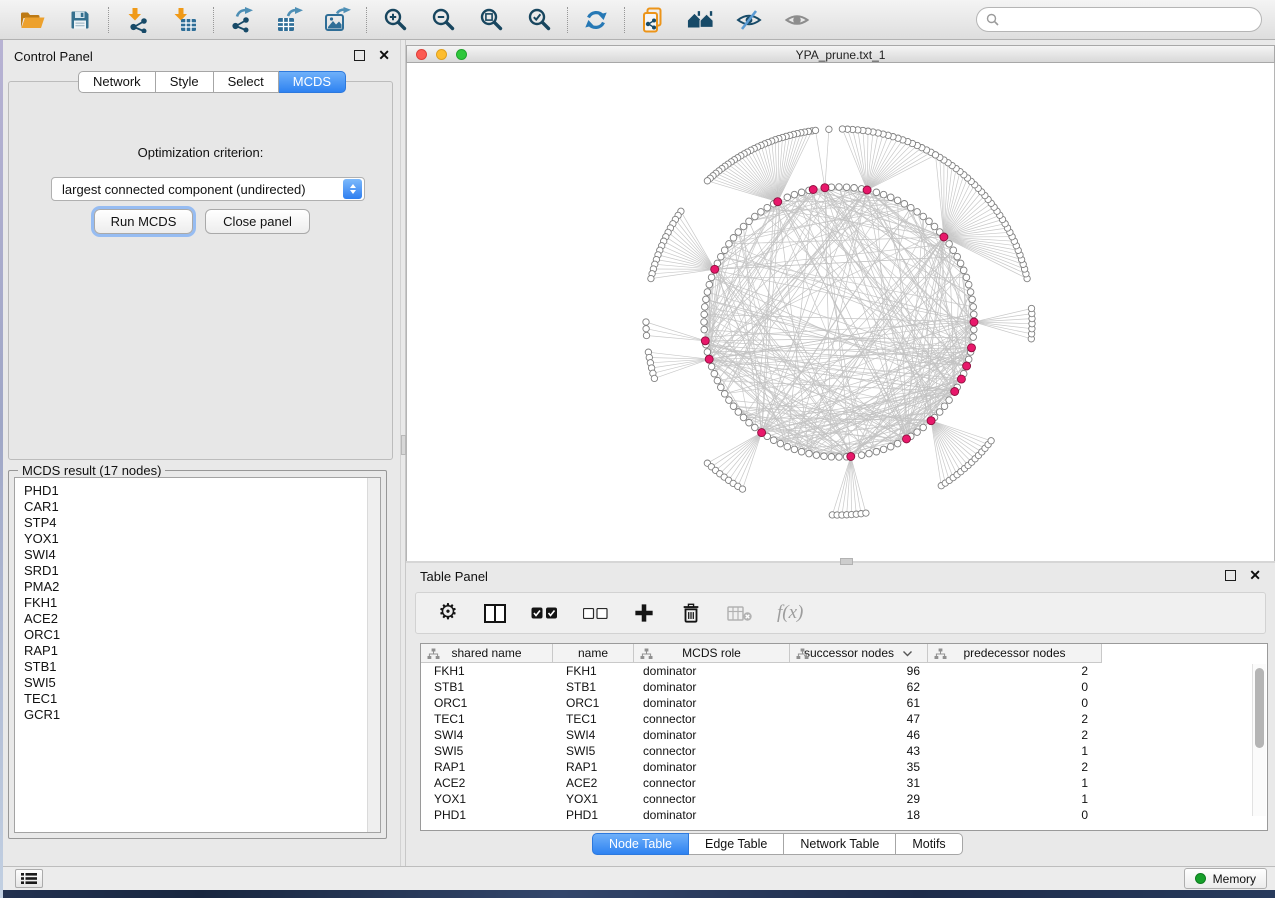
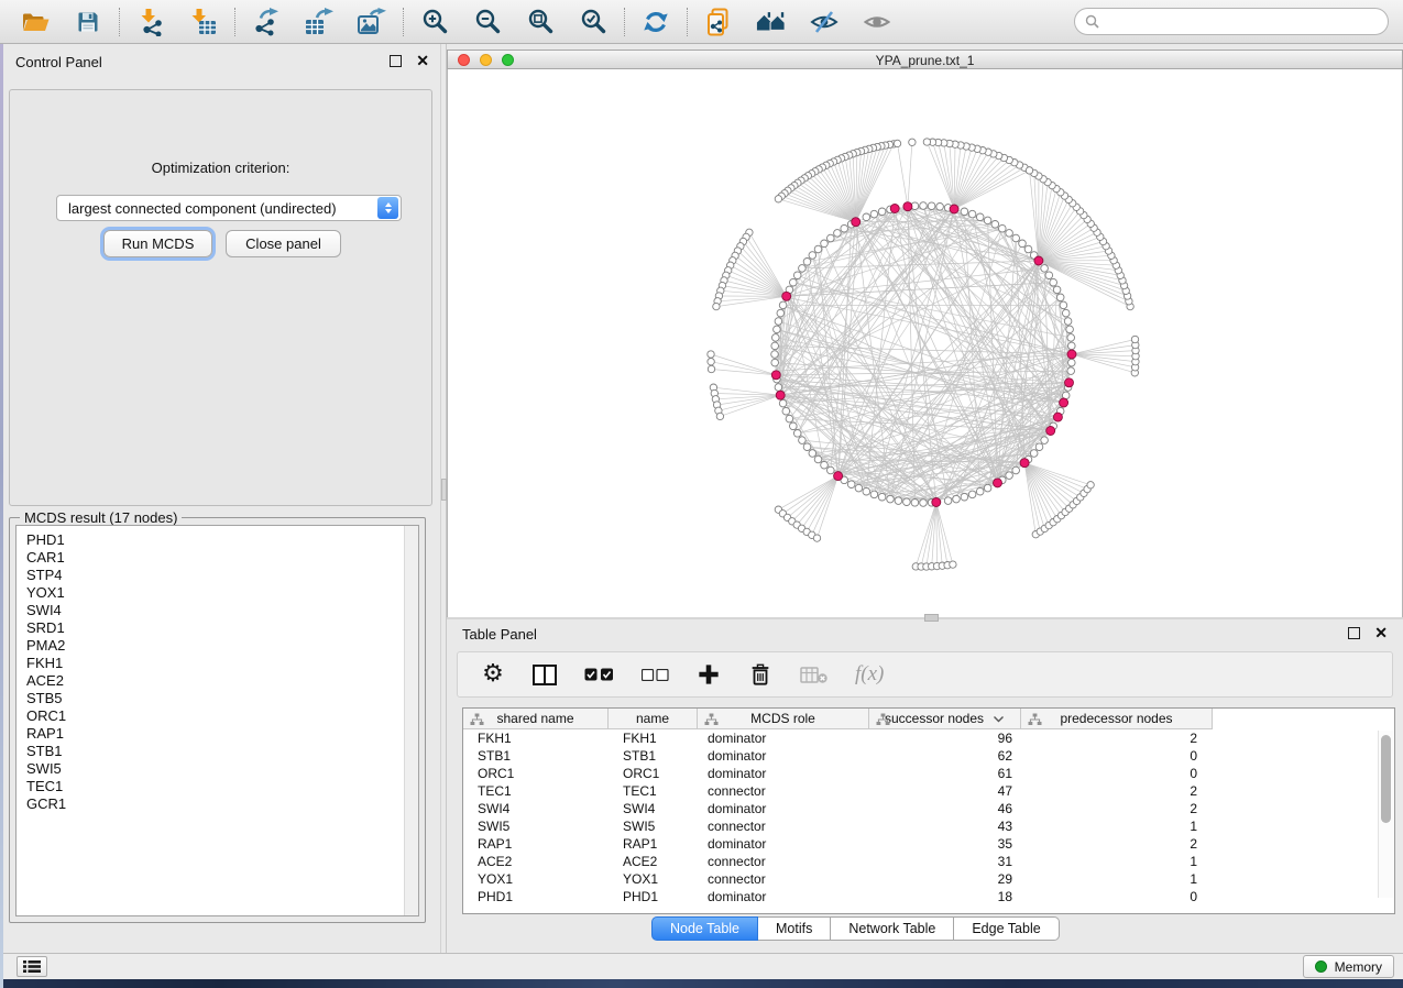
  Control Panel
  ✕
- Network
- Style
- Select
- MCDS
  Optimization criterion:
  largest connected component (undirected)
  Run MCDS
  Close panel
  MCDS result (17 nodes)
  PHD1
  CAR1
  STP4
  YOX1
  SWI4
  SRD1
  PMA2
  FKH1
  ACE2
+ STB5
  ORC1
  RAP1
  STB1
  SWI5
  TEC1
  GCR1
  YPA_prune.txt_1
  Table Panel
  ✕
  ⚙
  f(x)
  shared name
  name
  MCDS role
  successor nodes
  predecessor nodes
  FKH1
  FKH1
  dominator
  96
  2
  STB1
  STB1
  dominator
  62
  0
  ORC1
  ORC1
  dominator
  61
  0
  TEC1
  TEC1
  connector
  47
  2
  SWI4
  SWI4
  dominator
  46
  2
  SWI5
  SWI5
  connector
  43
  1
  RAP1
  RAP1
  dominator
  35
  2
  ACE2
  ACE2
  connector
  31
  1
  YOX1
  YOX1
  connector
  29
  1
  PHD1
  PHD1
  dominator
  18
  0
  Node Table
- Edge Table
+ Motifs
  Network Table
- Motifs
+ Edge Table
  Memory
